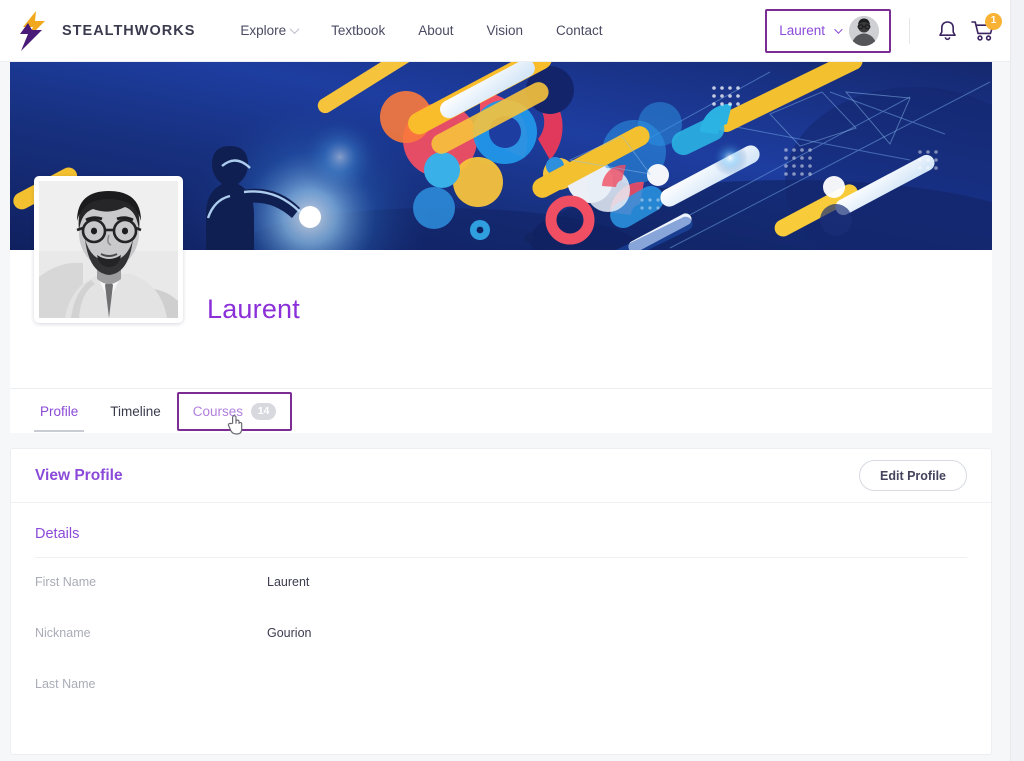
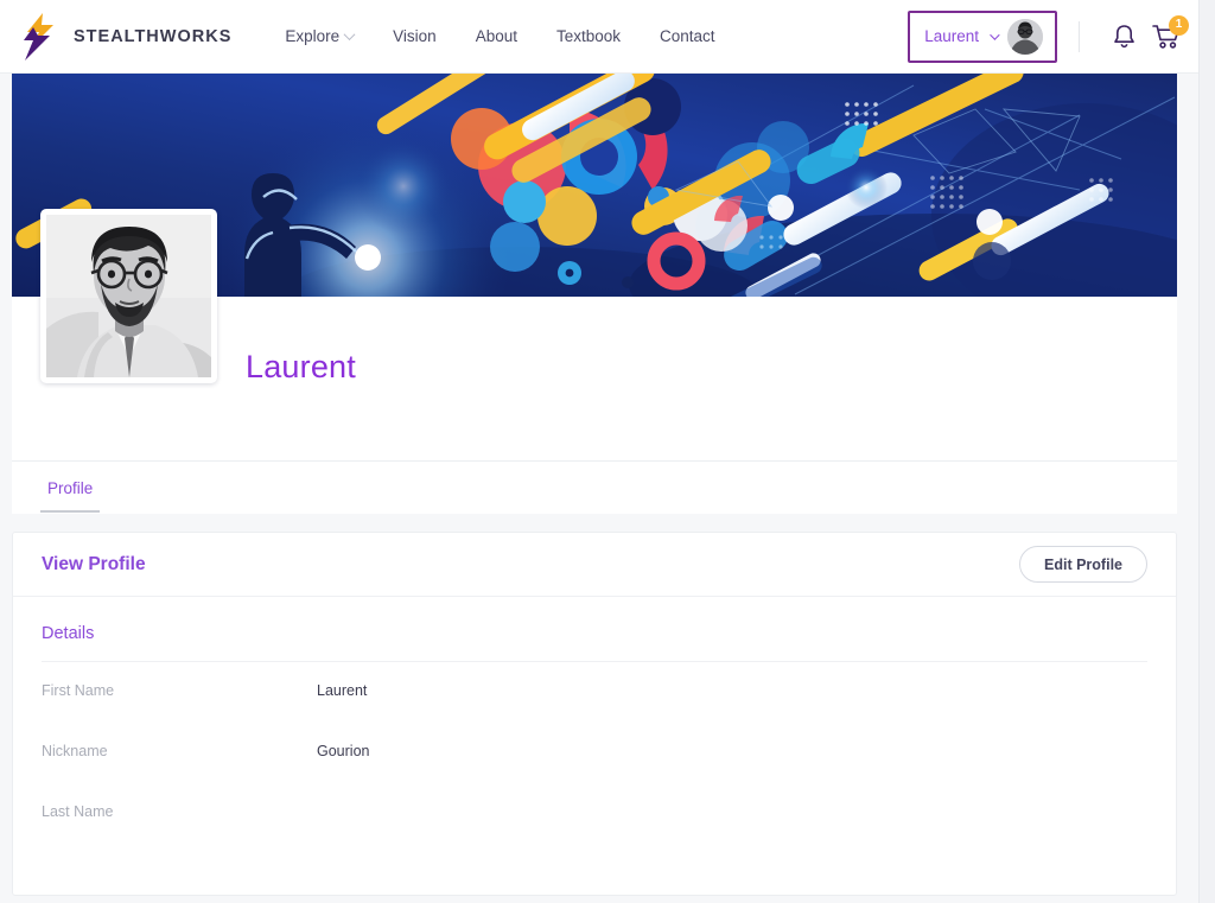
  STEALTHWORKS
  Explore
- Textbook
+ Vision
  About
- Vision
+ Textbook
  Contact
  Laurent
  1
  Laurent
  Profile
- Timeline
- Courses
- 14
  View Profile
  Edit Profile
  Details
  First Name
  Laurent
  Nickname
  Gourion
  Last Name
